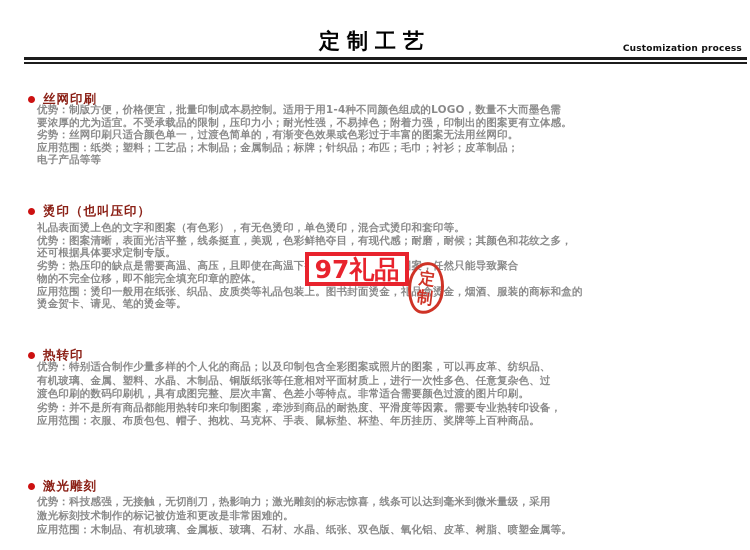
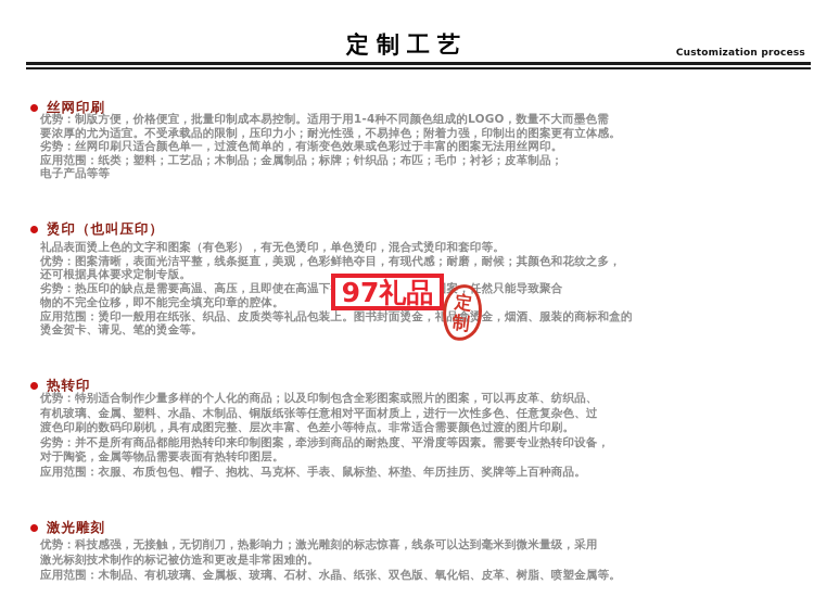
  定制工艺
  Customization process
  丝网印刷
  优势：制版方便，价格便宜，批量印制成本易控制。适用于用1-4种不同颜色组成的LOGO，数量不大而墨色需
  要浓厚的尤为适宜。不受承载品的限制，压印力小；耐光性强，不易掉色；附着力强，印制出的图案更有立体感。
  劣势：丝网印刷只适合颜色单一，过渡色简单的，有渐变色效果或色彩过于丰富的图案无法用丝网印。
  应用范围：纸类；塑料；工艺品；木制品；金属制品；标牌；针织品；布匹；毛巾；衬衫；皮革制品；
  电子产品等等
  烫印（也叫压印）
  礼品表面烫上色的文字和图案（有色彩），有无色烫印，单色烫印，混合式烫印和套印等。
  优势：图案清晰，表面光洁平整，线条挺直，美观，色彩鲜艳夺目，有现代感；耐磨，耐候；其颜色和花纹之多，
  还可根据具体要求定制专版。
  劣势：热压印的缺点是需要高温、高压，且即使在高温下案，任然只能导致聚合
  物的不完全位移，即不能完全填充印章的腔体。
  应用范围：烫印一般用在纸张、织品、皮质类等礼品包装上。图书封面烫金，礼品盒烫金，烟酒、服装的商标和盒的
  烫金贺卡、请见、笔的烫金等。
  热转印
  优势：特别适合制作少量多样的个人化的商品；以及印制包含全彩图案或照片的图案，可以再皮革、纺织品、
  有机玻璃、金属、塑料、水晶、木制品、铜版纸张等任意相对平面材质上，进行一次性多色、任意复杂色、过
  渡色印刷的数码印刷机，具有成图完整、层次丰富、色差小等特点。非常适合需要颜色过渡的图片印刷。
  劣势：并不是所有商品都能用热转印来印制图案，牵涉到商品的耐热度、平滑度等因素。需要专业热转印设备，
+ 对于陶瓷，金属等物品需要表面有热转印图层。
  应用范围：衣服、布质包包、帽子、抱枕、马克杯、手表、鼠标垫、杯垫、年历挂历、奖牌等上百种商品。
  激光雕刻
  优势：科技感强，无接触，无切削刀，热影响力；激光雕刻的标志惊喜，线条可以达到毫米到微米量级，采用
  激光标刻技术制作的标记被仿造和更改是非常困难的。
  应用范围：木制品、有机玻璃、金属板、玻璃、石材、水晶、纸张、双色版、氧化铝、皮革、树脂、喷塑金属等。
  97礼品
